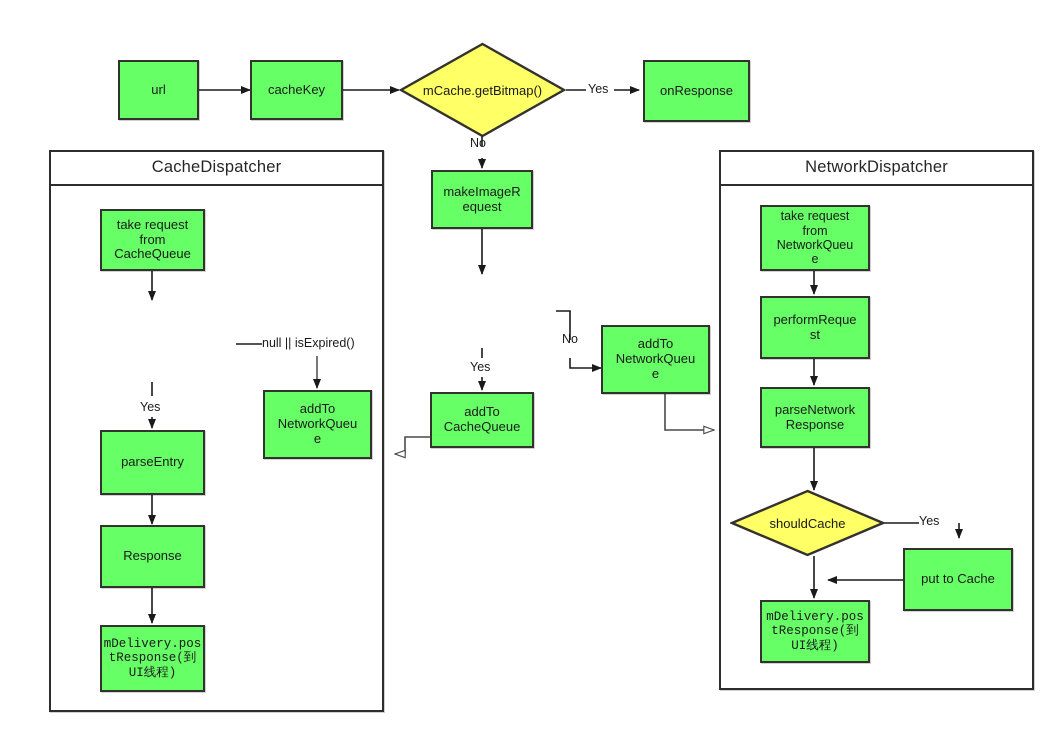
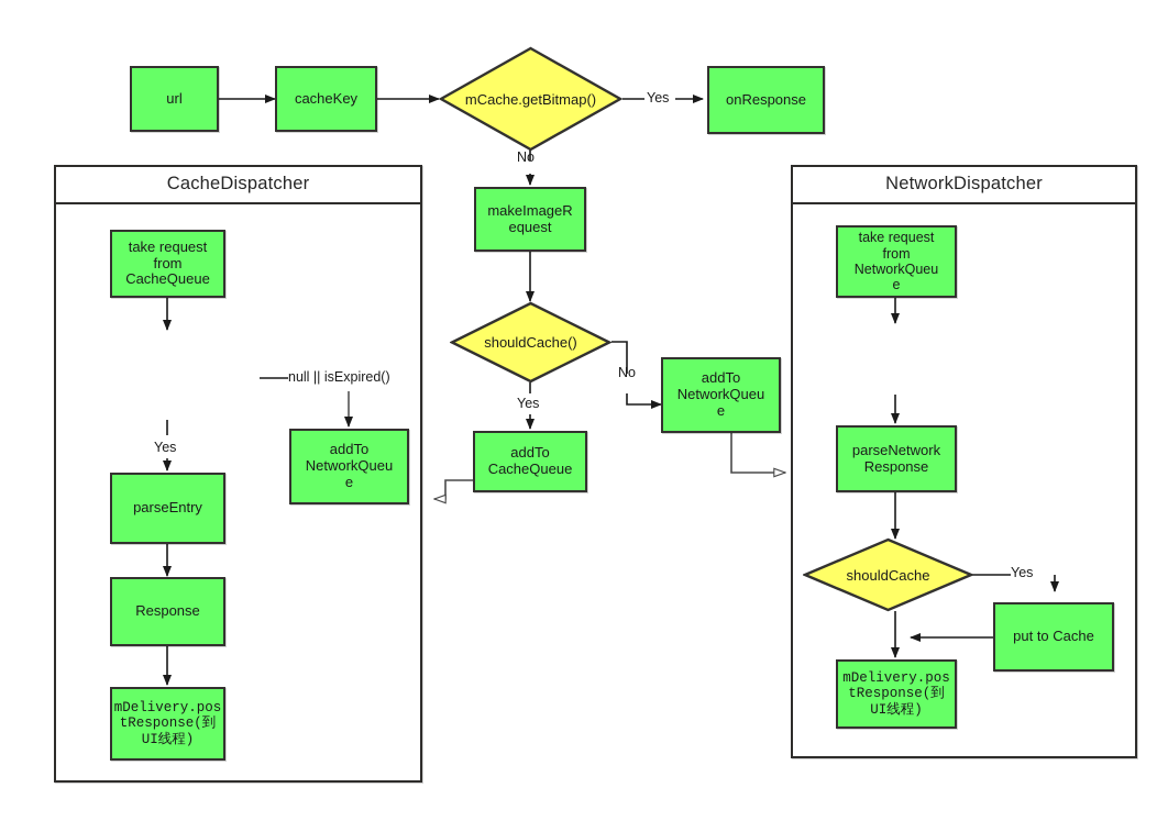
  CacheDispatcher
  NetworkDispatcher
  url
  cacheKey
  mCache.getBitmap()
  onResponse
  makeImageR
  equest
+ shouldCache()
  addTo
  CacheQueue
  addTo
  NetworkQueu
  e
  take request
  from
  CacheQueue
  parseEntry
  Response
  mDelivery.pos
  tResponse(到
  UI线程)
  addTo
  NetworkQueu
  e
  take request
  from
  NetworkQueu
  e
- performReque
- st
  parseNetwork
  Response
  shouldCache
  put to Cache
  mDelivery.pos
  tResponse(到
  UI线程)
  Yes
  No
  null || isExpired()
  Yes
  Yes
  No
  Yes
